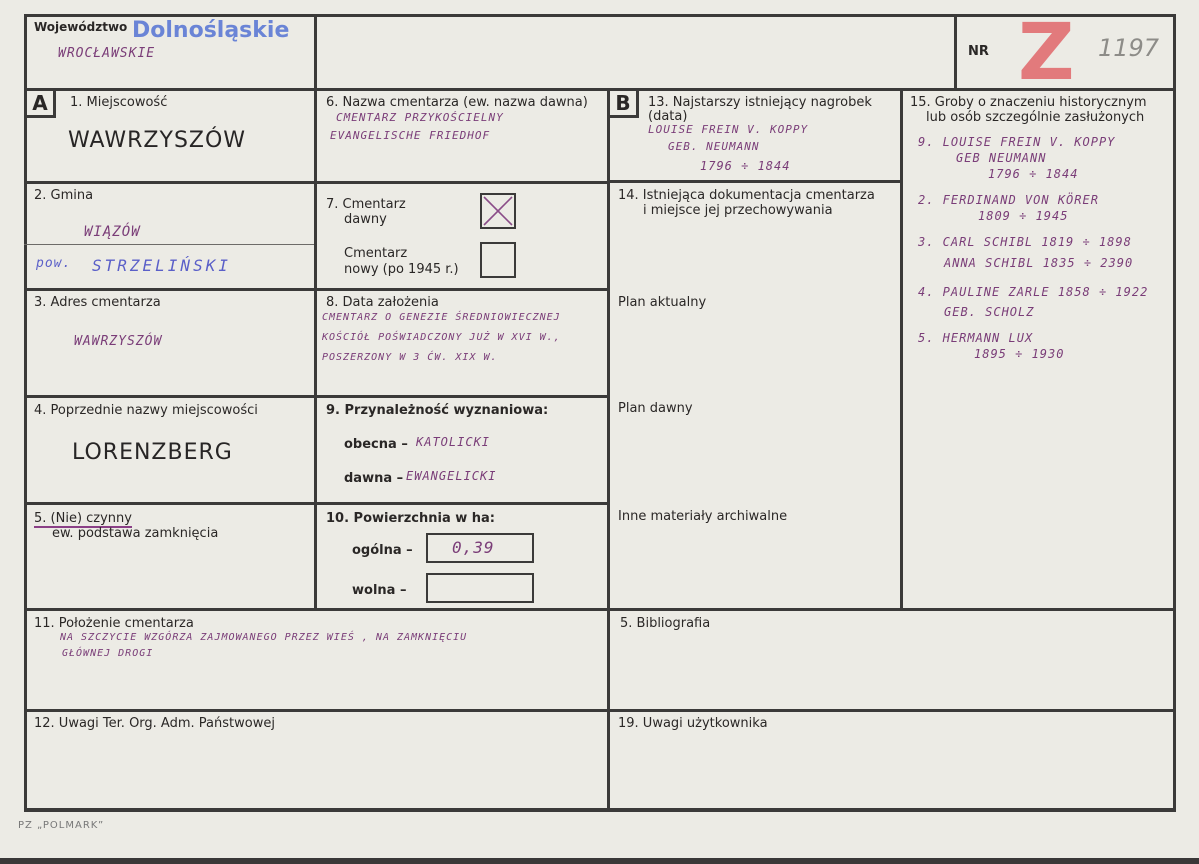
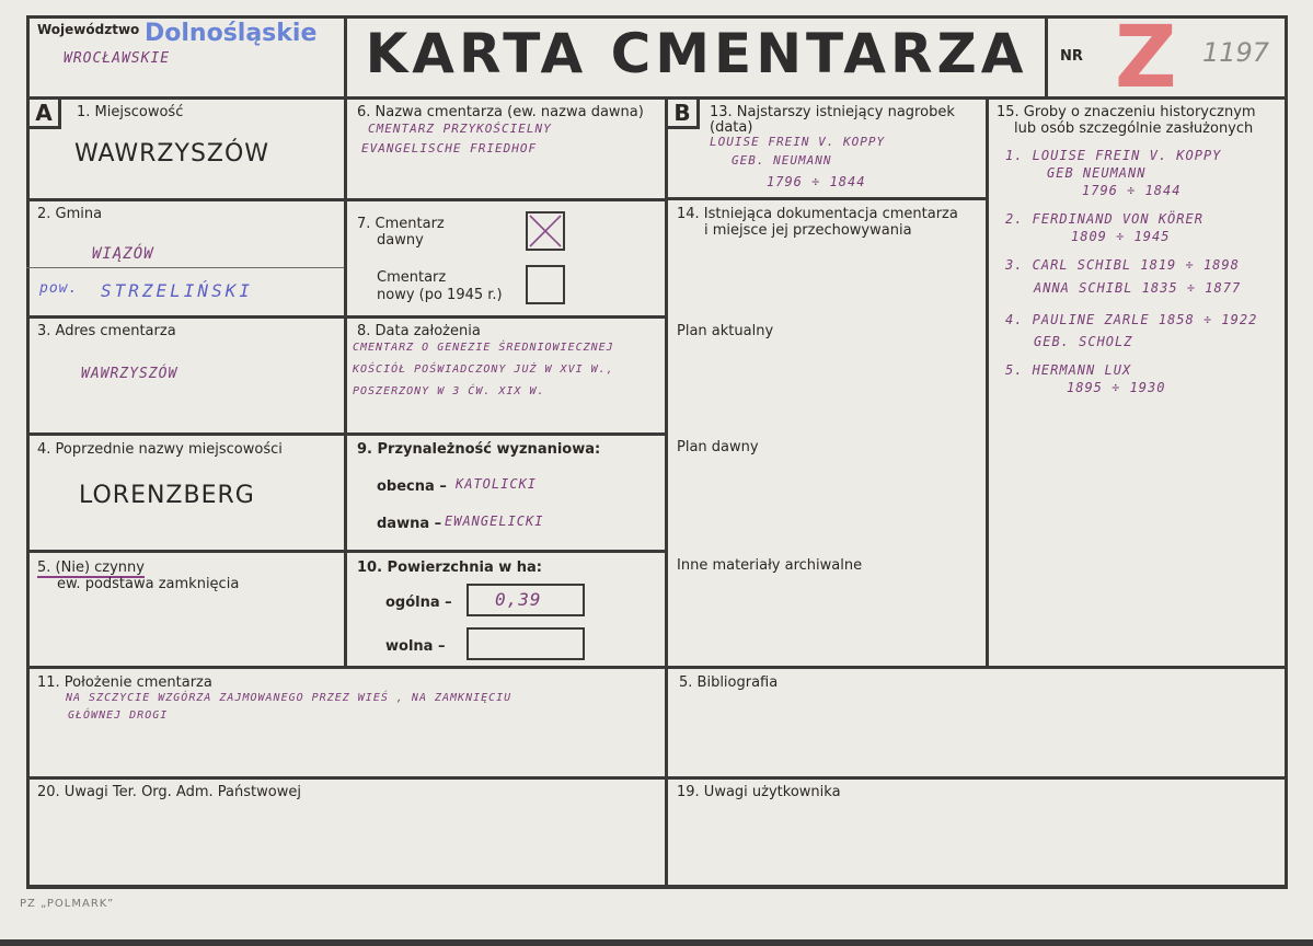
  Województwo
  Dolnośląskie
  WROCŁAWSKIE
+ KARTA CMENTARZA
  NR
  Z
  1197
  A
  1. Miejscowość
  WAWRZYSZÓW
  2. Gmina
  WIĄZÓW
  pow.
  STRZELIŃSKI
  3. Adres cmentarza
  WAWRZYSZÓW
  4. Poprzednie nazwy miejscowości
  LORENZBERG
  5. (Nie) czynny
  ew. podstawa zamknięcia
  6. Nazwa cmentarza (ew. nazwa dawna)
  CMENTARZ PRZYKOŚCIELNY
  EVANGELISCHE FRIEDHOF
  7. Cmentarz
  dawny
  Cmentarz
  nowy (po 1945 r.)
  8. Data założenia
  CMENTARZ O GENEZIE ŚREDNIOWIECZNEJ
  KOŚCIÓŁ POŚWIADCZONY JUŻ W XVI W.,
  POSZERZONY W 3 ĆW. XIX W.
  9. Przynależność wyznaniowa:
  obecna –
  KATOLICKI
  dawna –
  EWANGELICKI
  10. Powierzchnia w ha:
  ogólna –
  0,39
  wolna –
  B
  13. Najstarszy istniejący nagrobek
  (data)
  LOUISE FREIN V. KOPPY
  GEB. NEUMANN
  1796 ÷ 1844
  14. Istniejąca dokumentacja cmentarza
  i miejsce jej przechowywania
  Plan aktualny
  Plan dawny
  Inne materiały archiwalne
  15. Groby o znaczeniu historycznym
  lub osób szczególnie zasłużonych
- 9. LOUISE FREIN V. KOPPY
+ 1. LOUISE FREIN V. KOPPY
  GEB NEUMANN
  1796 ÷ 1844
  2. FERDINAND VON KÖRER
  1809 ÷ 1945
  3. CARL SCHIBL 1819 ÷ 1898
- ANNA SCHIBL 1835 ÷ 2390
+ ANNA SCHIBL 1835 ÷ 1877
  4. PAULINE ZARLE 1858 ÷ 1922
  GEB. SCHOLZ
  5. HERMANN LUX
  1895 ÷ 1930
  11. Położenie cmentarza
  NA SZCZYCIE WZGÓRZA ZAJMOWANEGO PRZEZ WIEŚ , NA ZAMKNIĘCIU
  GŁÓWNEJ DROGI
  5. Bibliografia
- 12. Uwagi Ter. Org. Adm. Państwowej
+ 20. Uwagi Ter. Org. Adm. Państwowej
  19. Uwagi użytkownika
  PZ „POLMARK”
